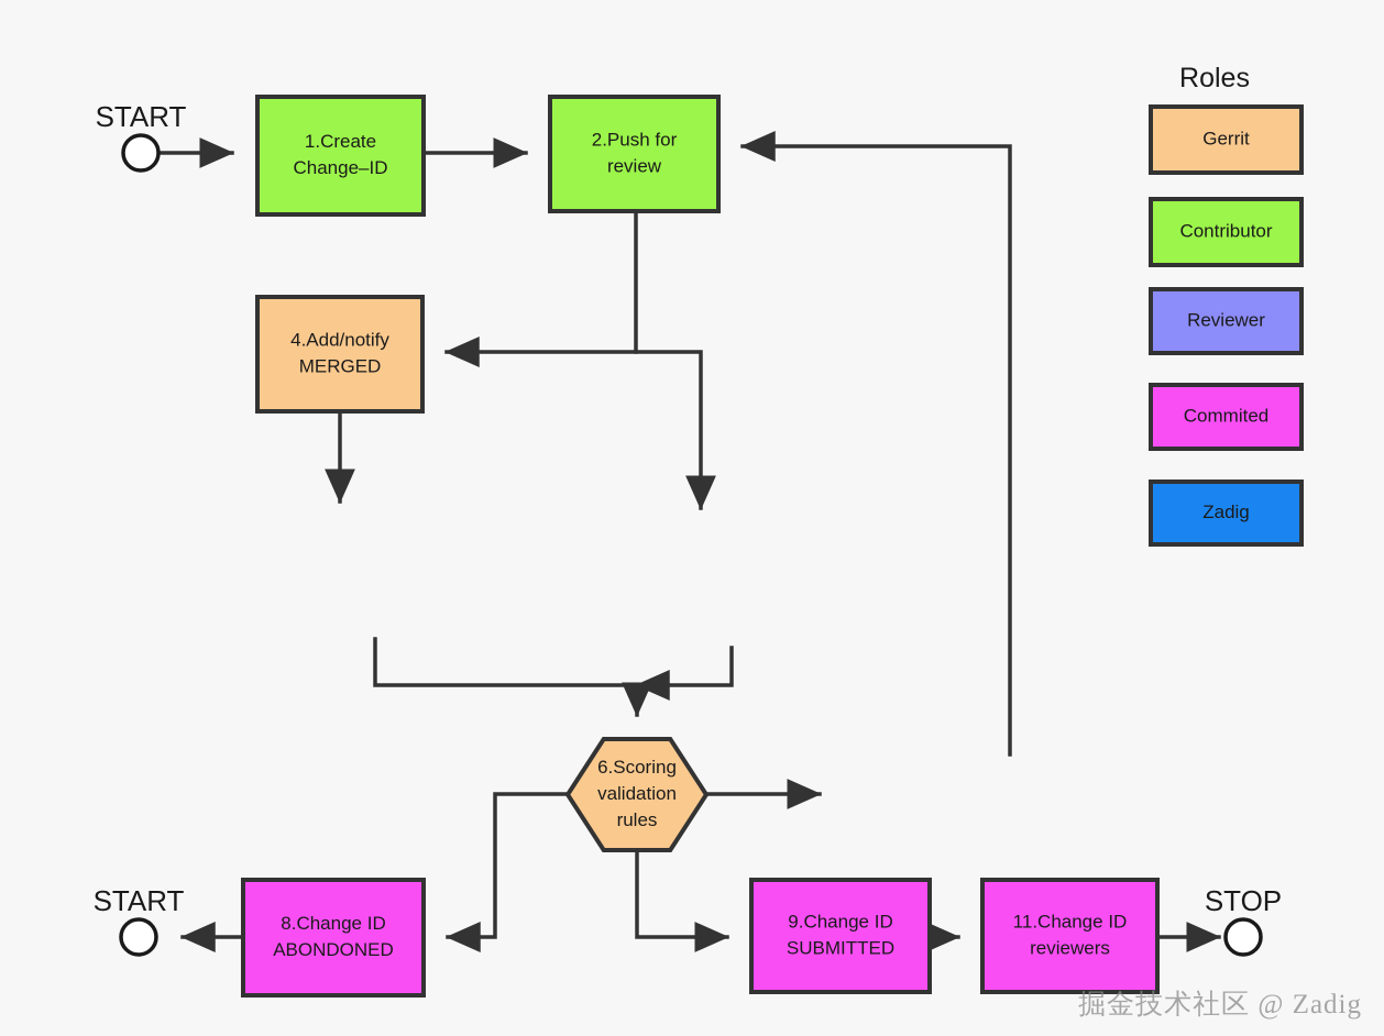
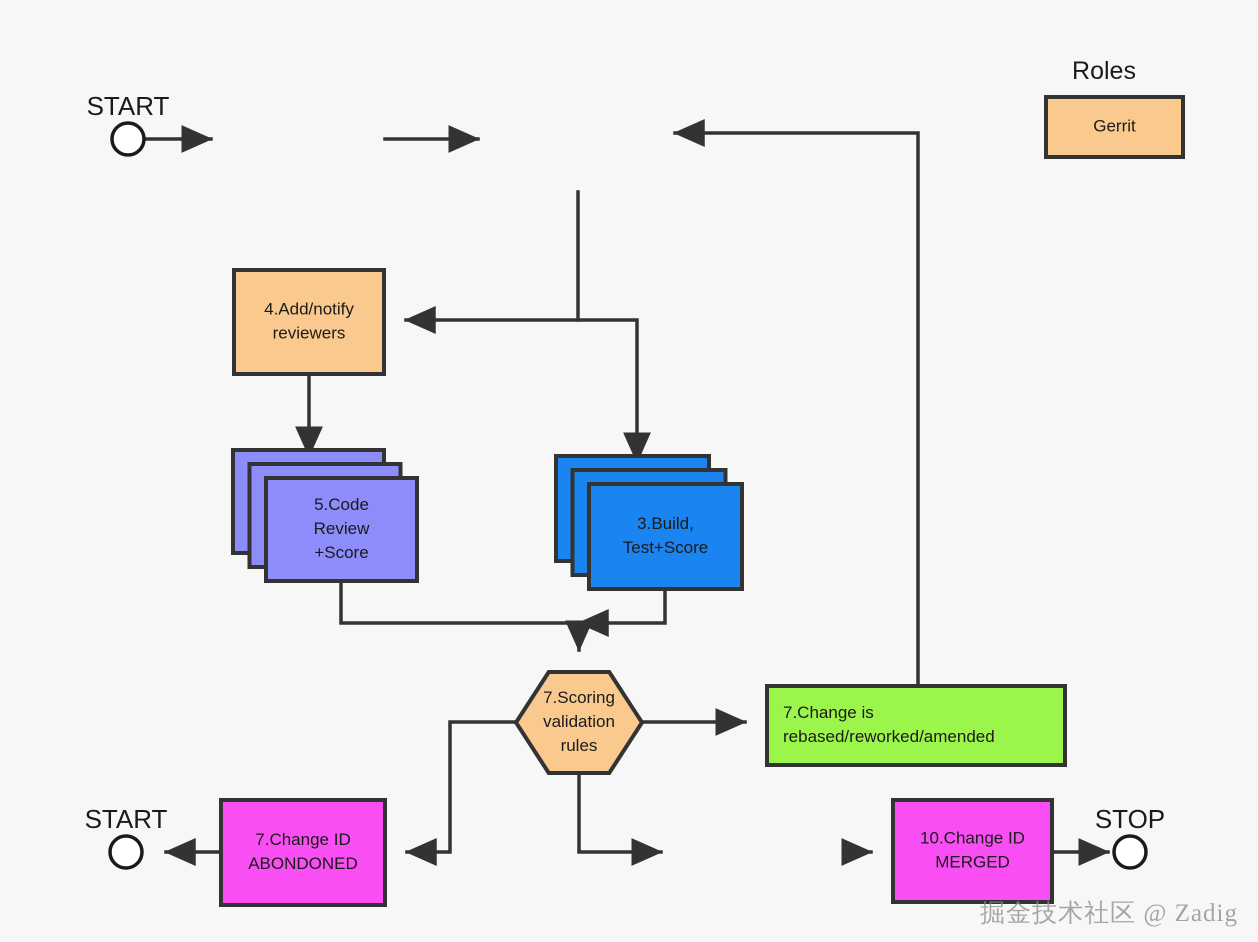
- 1.Create
- Change–ID
- 2.Push for
- review
  4.Add/notify
- MERGED
+ reviewers
+ 5.Code
+ Review
+ +Score
+ 3.Build,
+ Test+Score
- 6.Scoring
+ 7.Scoring
  validation
  rules
+ 7.Change is
+ rebased/reworked/amended
- 8.Change ID
+ 7.Change ID
  ABONDONED
- 9.Change ID
- SUBMITTED
- 11.Change ID
+ 10.Change ID
- reviewers
+ MERGED
  START
  START
  STOP
  Roles
  Gerrit
- Contributor
- Reviewer
- Commited
- Zadig
  掘金技术社区 @ Zadig
